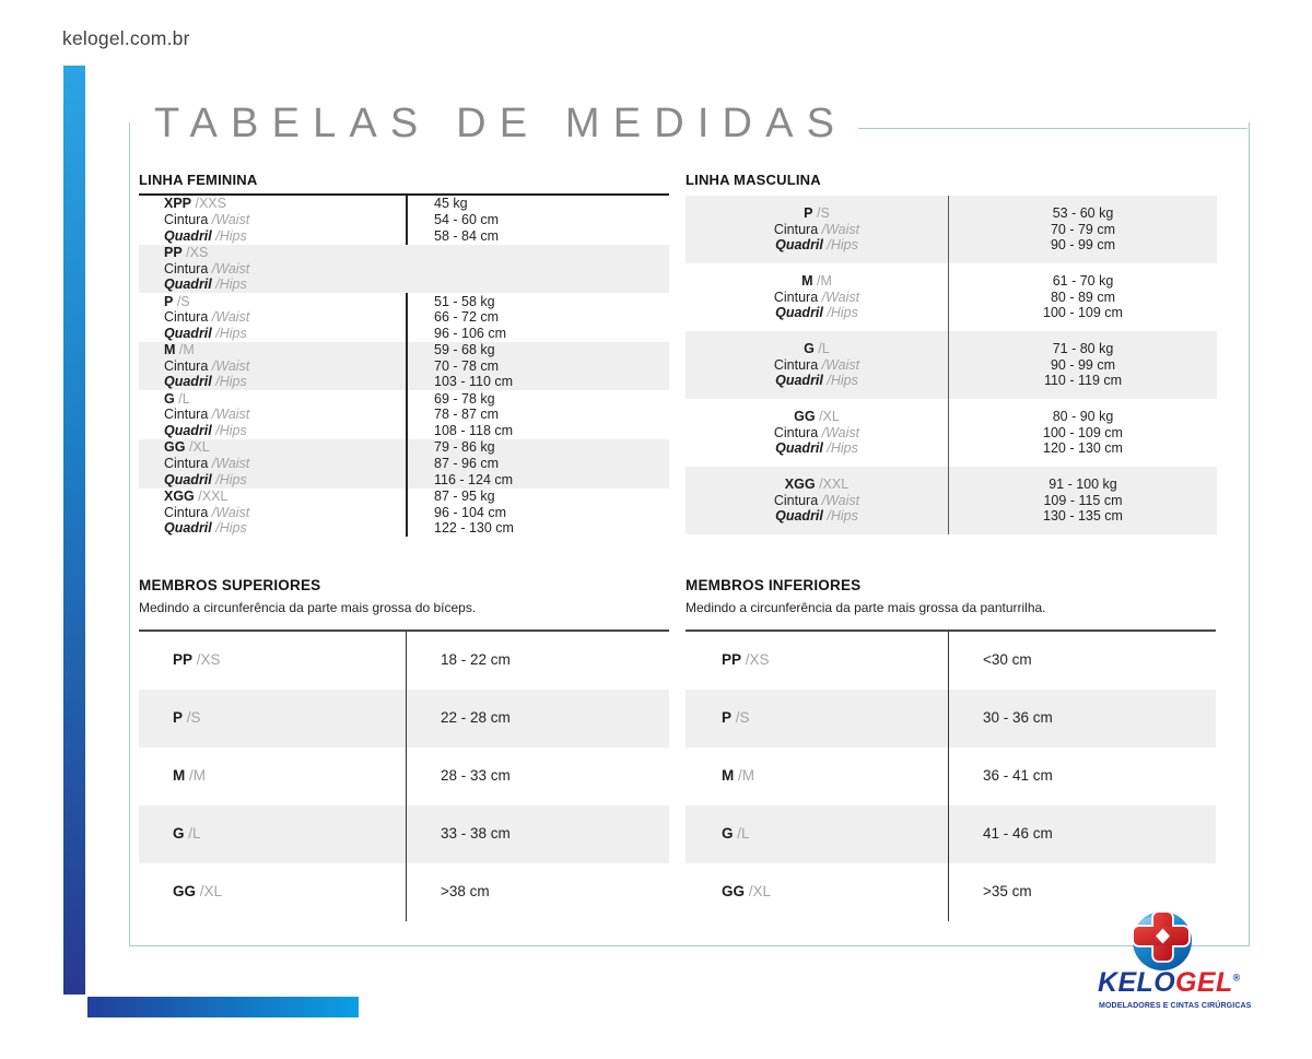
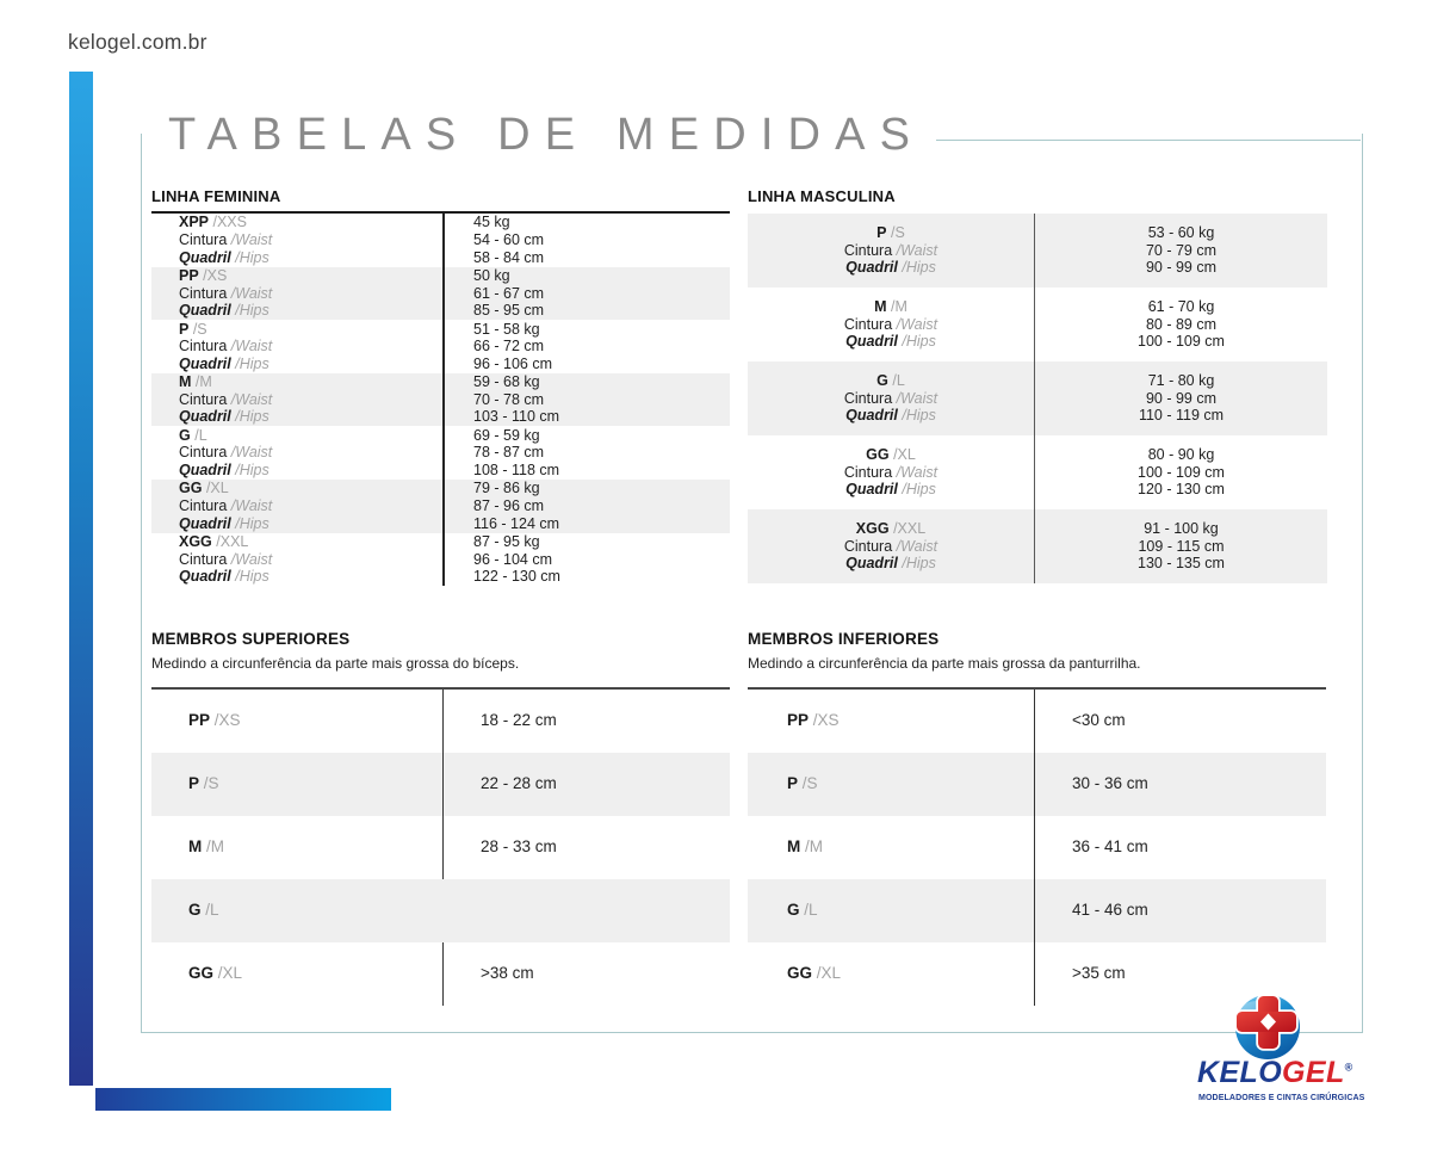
  kelogel.com.br
  TABELAS DE MEDIDAS
  LINHA FEMININA
  XPP /XXS
  Cintura /Waist
  Quadril /Hips
  45 kg
  54 - 60 cm
  58 - 84 cm
  PP /XS
  Cintura /Waist
  Quadril /Hips
+ 50 kg
+ 61 - 67 cm
+ 85 - 95 cm
  P /S
  Cintura /Waist
  Quadril /Hips
  51 - 58 kg
  66 - 72 cm
  96 - 106 cm
  M /M
  Cintura /Waist
  Quadril /Hips
  59 - 68 kg
  70 - 78 cm
  103 - 110 cm
  G /L
  Cintura /Waist
  Quadril /Hips
- 69 - 78 kg
+ 69 - 59 kg
  78 - 87 cm
  108 - 118 cm
  GG /XL
  Cintura /Waist
  Quadril /Hips
  79 - 86 kg
  87 - 96 cm
  116 - 124 cm
  XGG /XXL
  Cintura /Waist
  Quadril /Hips
  87 - 95 kg
  96 - 104 cm
  122 - 130 cm
  LINHA MASCULINA
  P /S
  Cintura /Waist
  Quadril /Hips
  53 - 60 kg
  70 - 79 cm
  90 - 99 cm
  M /M
  Cintura /Waist
  Quadril /Hips
  61 - 70 kg
  80 - 89 cm
  100 - 109 cm
  G /L
  Cintura /Waist
  Quadril /Hips
  71 - 80 kg
  90 - 99 cm
  110 - 119 cm
  GG /XL
  Cintura /Waist
  Quadril /Hips
  80 - 90 kg
  100 - 109 cm
  120 - 130 cm
  XGG /XXL
  Cintura /Waist
  Quadril /Hips
  91 - 100 kg
  109 - 115 cm
  130 - 135 cm
  MEMBROS SUPERIORES
  Medindo a circunferência da parte mais grossa do bíceps.
  PP /XS
  18 - 22 cm
  P /S
  22 - 28 cm
  M /M
  28 - 33 cm
  G /L
- 33 - 38 cm
  GG /XL
  >38 cm
  MEMBROS INFERIORES
  Medindo a circunferência da parte mais grossa da panturrilha.
  PP /XS
  <30 cm
  P /S
  30 - 36 cm
  M /M
  36 - 41 cm
  G /L
  41 - 46 cm
  GG /XL
  >35 cm
  KELOGEL®
  MODELADORES E CINTAS CIRÚRGICAS
